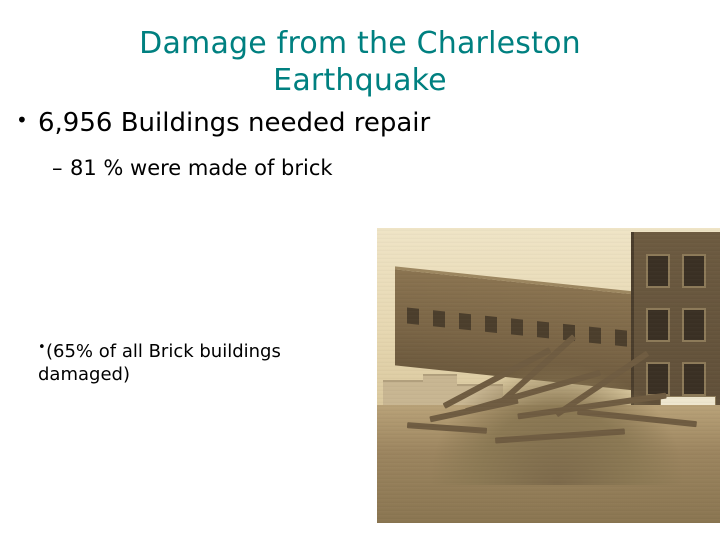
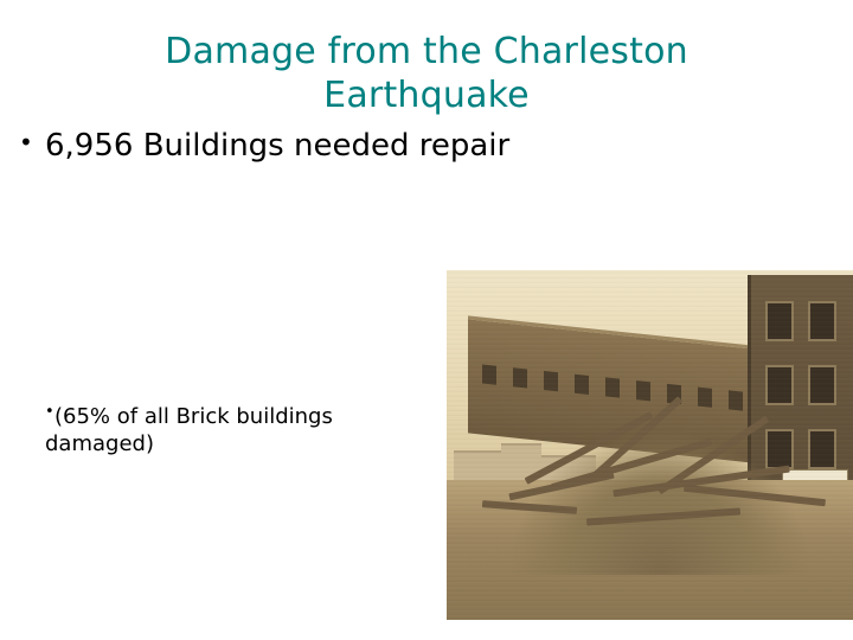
  Damage from the Charleston Earthquake
  • 6,956 Buildings needed repair
- – 81 % were made of brick
  •(65% of all Brick buildings damaged)
